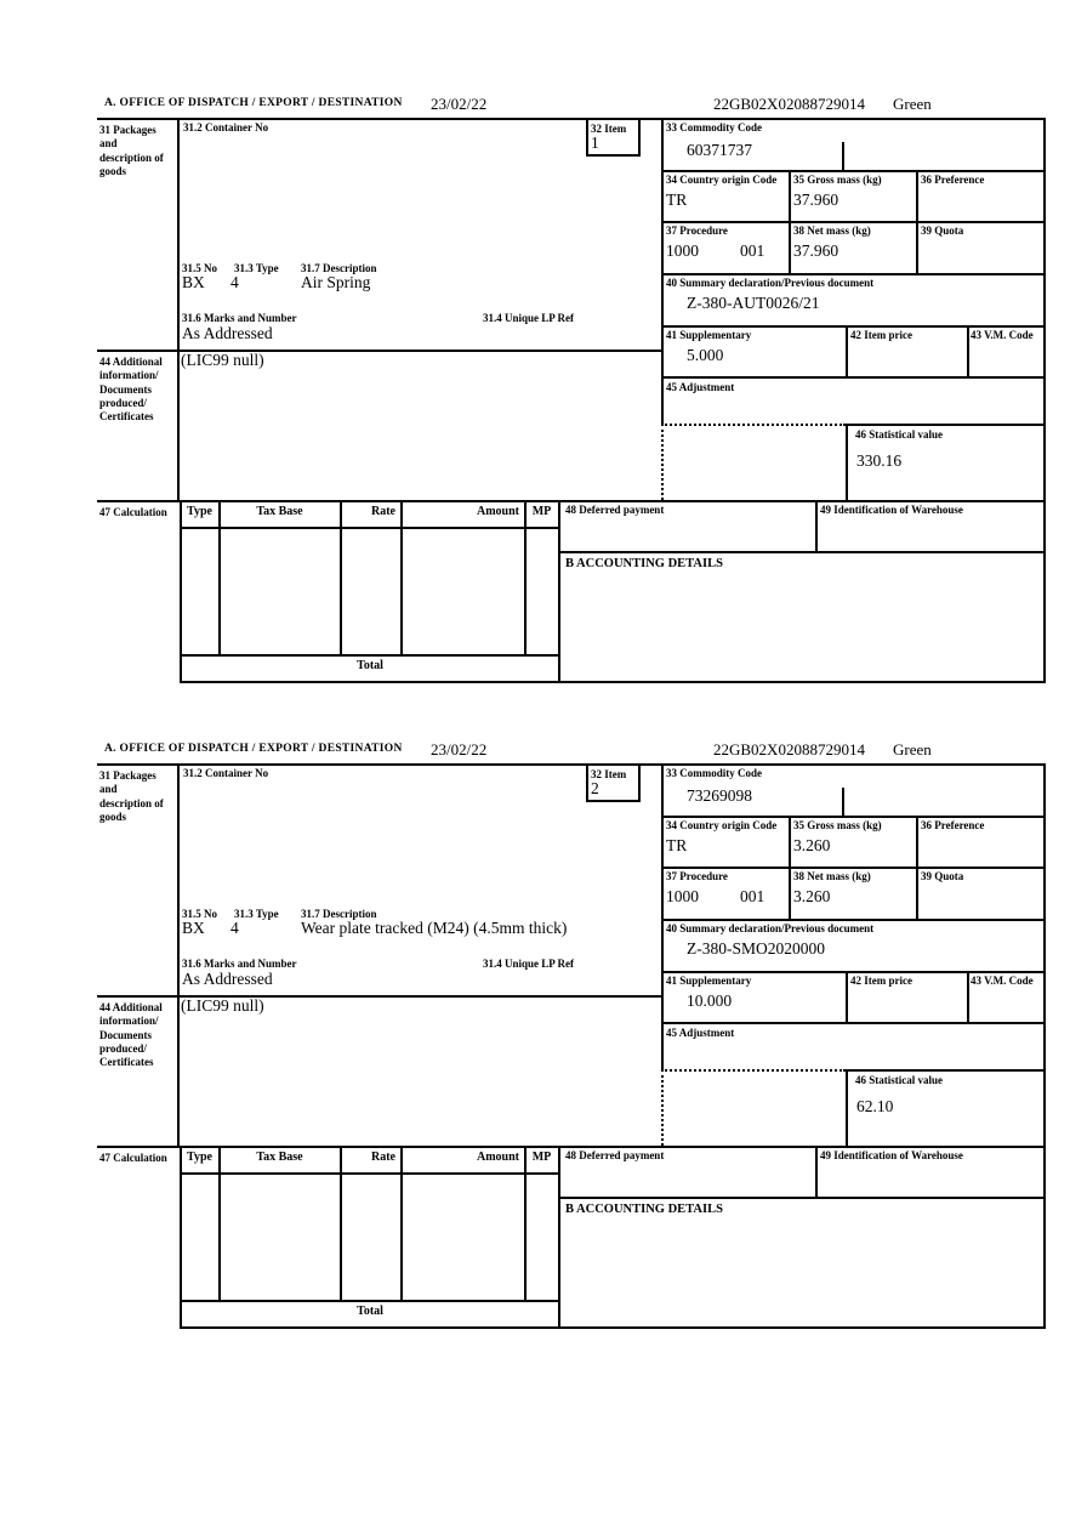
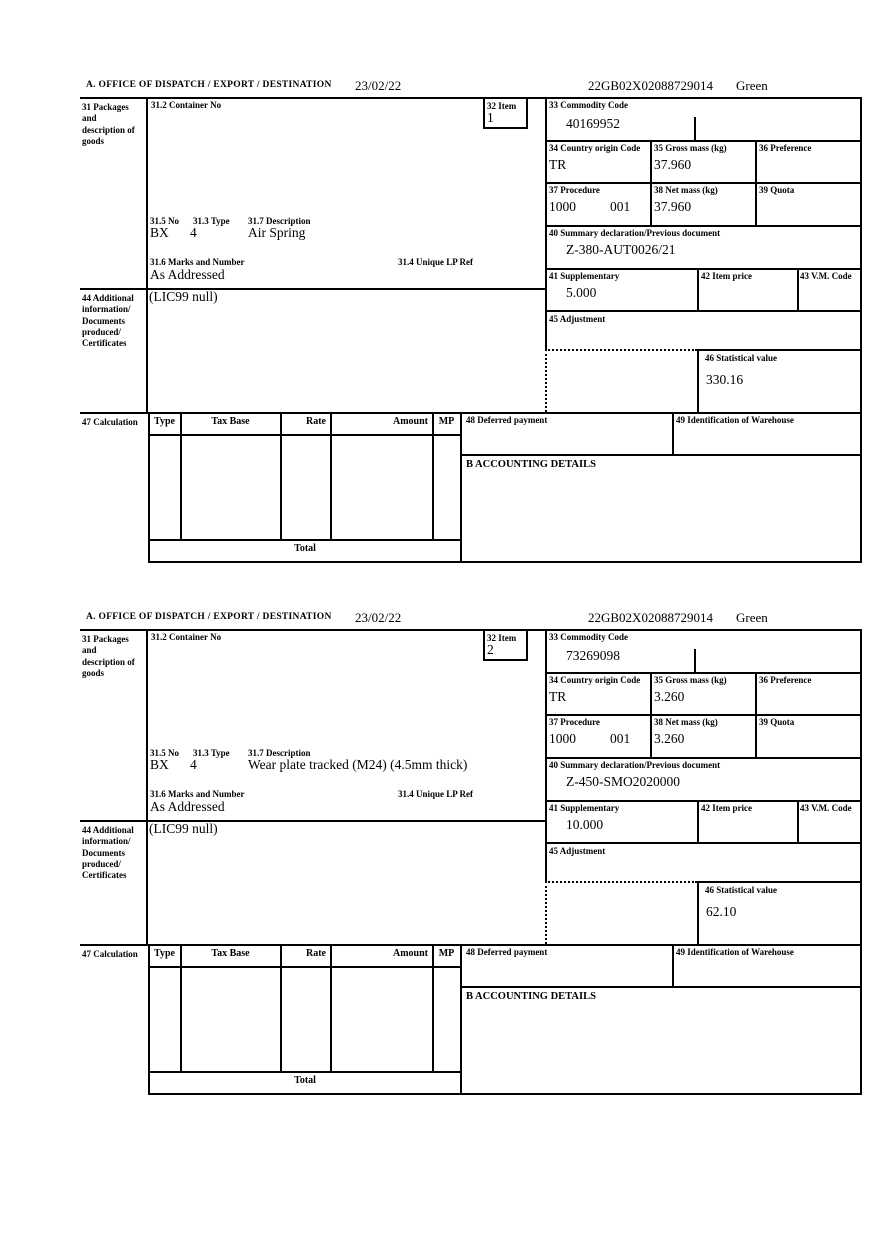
  A. OFFICE OF DISPATCH / EXPORT / DESTINATION
  23/02/22
  22GB02X02088729014
  Green
  31 Packages and description of goods
  31.2 Container No
  32 Item
  1
  33 Commodity Code
- 60371737
+ 40169952
  34 Country origin Code
  TR
  35 Gross mass (kg)
  37.960
  36 Preference
  37 Procedure
  1000
  001
  38 Net mass (kg)
  37.960
  39 Quota
  40 Summary declaration/Previous document
  Z-380-AUT0026/21
  41 Supplementary
  5.000
  42 Item price
  43 V.M. Code
  45 Adjustment
  46 Statistical value
  330.16
  31.5 No
  31.3 Type
  31.7 Description
  BX
  4
  Air Spring
  31.6 Marks and Number
  31.4 Unique LP Ref
  As Addressed
  44 Additional information/ Documents produced/ Certificates
  (LIC99 null)
  47 Calculation
  Type
  Tax Base
  Rate
  Amount
  MP
  48 Deferred payment
  49 Identification of Warehouse
  B ACCOUNTING DETAILS
  Total
  A. OFFICE OF DISPATCH / EXPORT / DESTINATION
  23/02/22
  22GB02X02088729014
  Green
  31 Packages and description of goods
  31.2 Container No
  32 Item
  2
  33 Commodity Code
  73269098
  34 Country origin Code
  TR
  35 Gross mass (kg)
  3.260
  36 Preference
  37 Procedure
  1000
  001
  38 Net mass (kg)
  3.260
  39 Quota
  40 Summary declaration/Previous document
- Z-380-SMO2020000
+ Z-450-SMO2020000
  41 Supplementary
  10.000
  42 Item price
  43 V.M. Code
  45 Adjustment
  46 Statistical value
  62.10
  31.5 No
  31.3 Type
  31.7 Description
  BX
  4
  Wear plate tracked (M24) (4.5mm thick)
  31.6 Marks and Number
  31.4 Unique LP Ref
  As Addressed
  44 Additional information/ Documents produced/ Certificates
  (LIC99 null)
  47 Calculation
  Type
  Tax Base
  Rate
  Amount
  MP
  48 Deferred payment
  49 Identification of Warehouse
  B ACCOUNTING DETAILS
  Total
